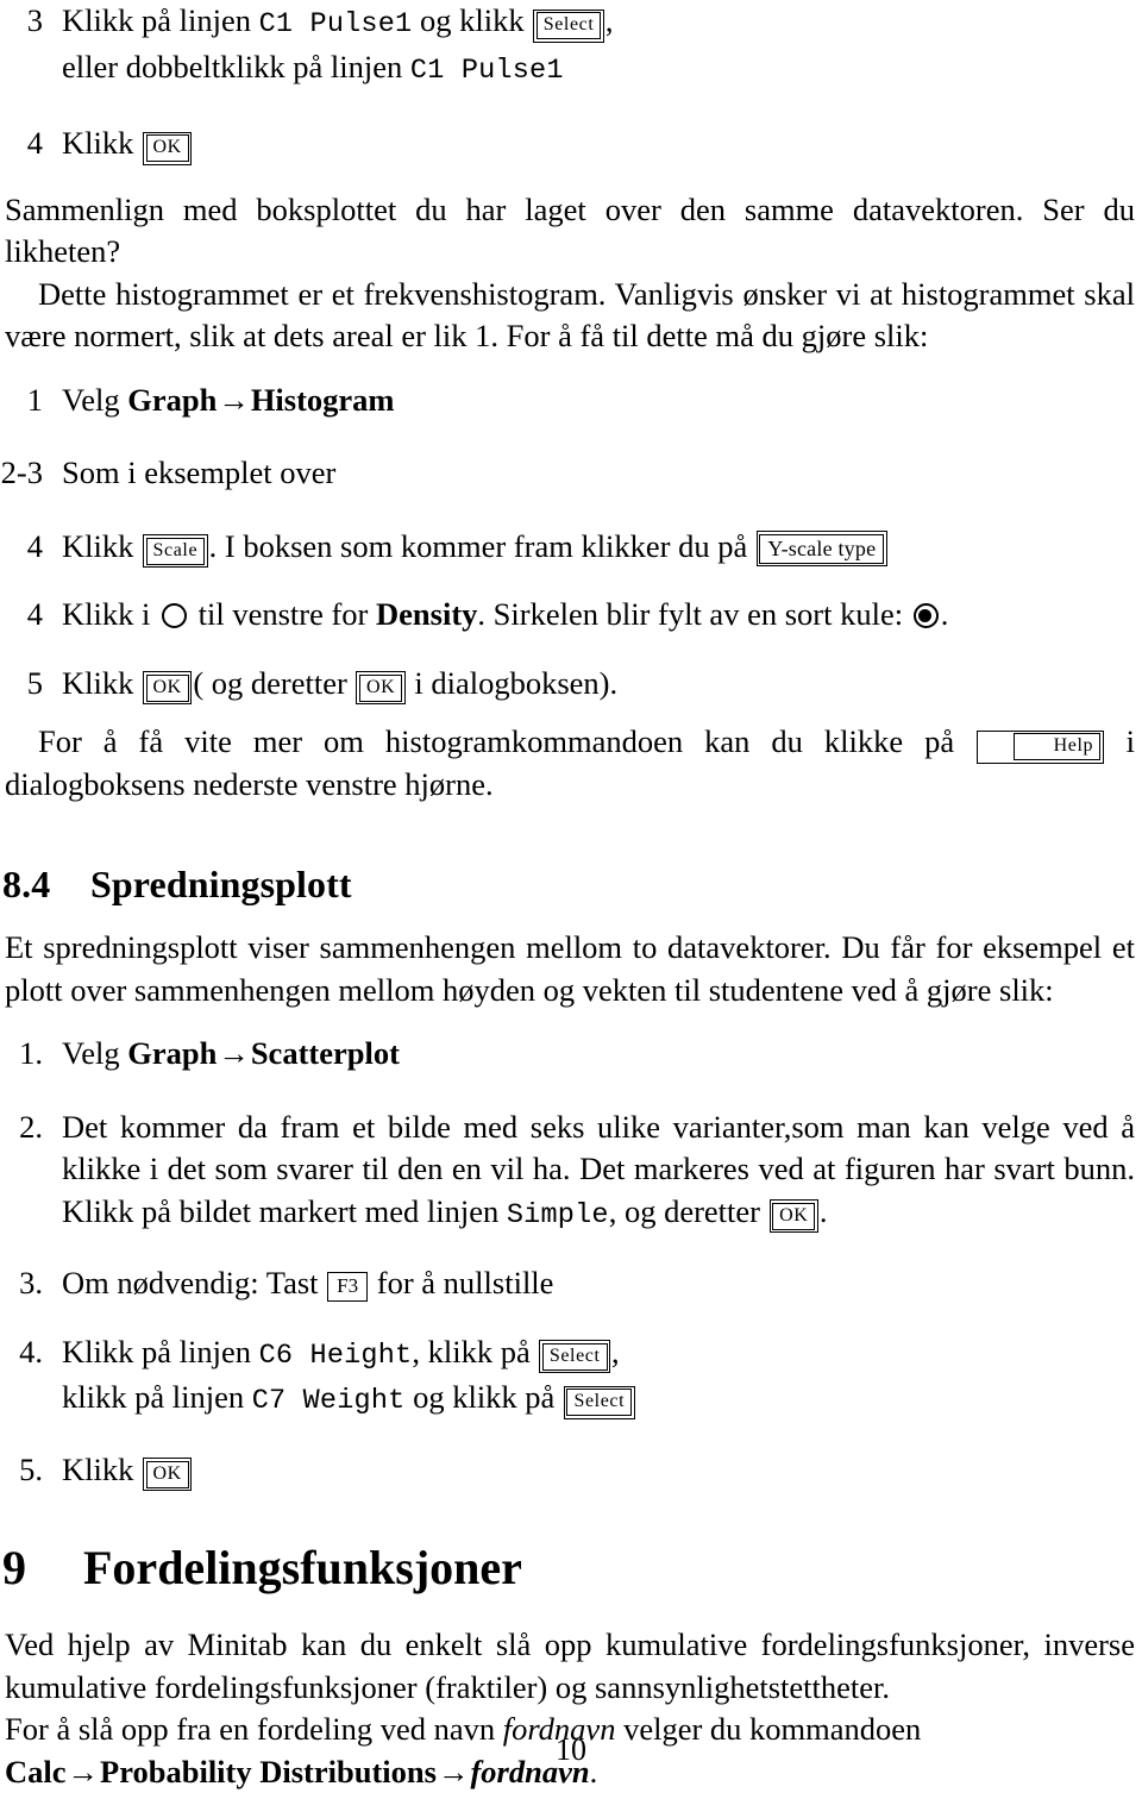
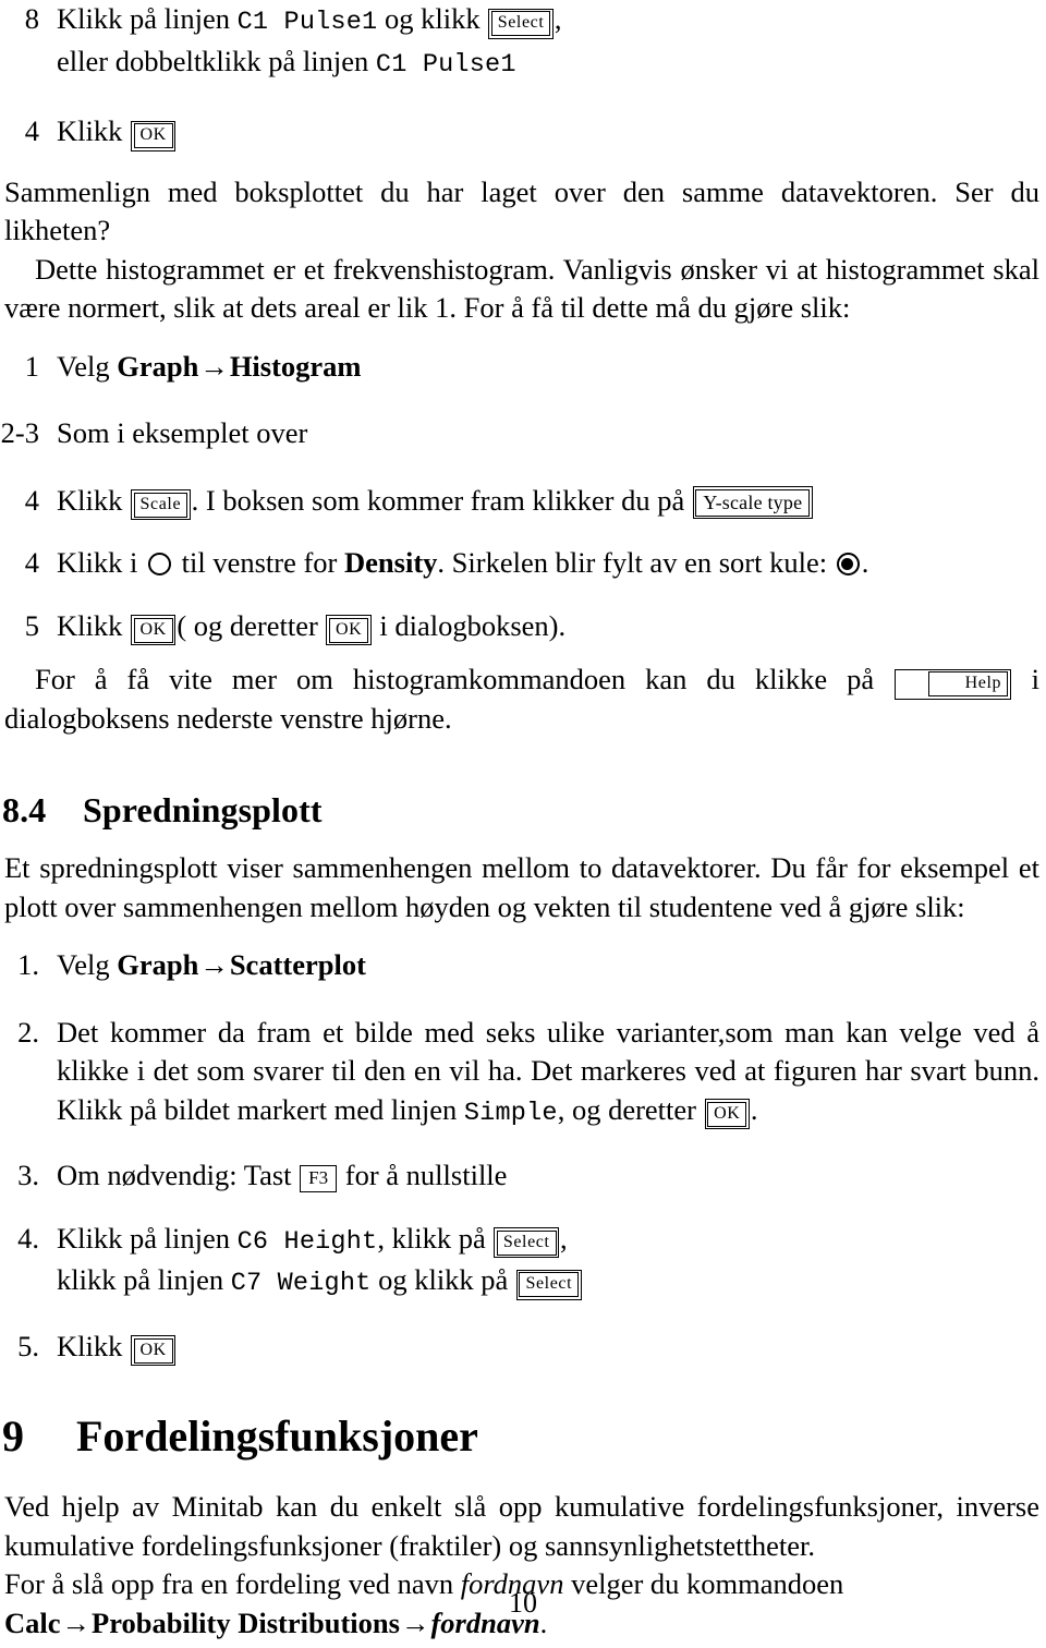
- 3
+ 8
  Klikk på linjen C1 Pulse1 og klikk Select ,
  eller dobbeltklikk på linjen C1 Pulse1
  4
  Klikk OK
  Sammenlign med boksplottet du har laget over den samme datavektoren. Ser du likheten?
  Dette histogrammet er et frekvenshistogram. Vanligvis ønsker vi at histogrammet skal være normert, slik at dets areal er lik 1. For å få til dette må du gjøre slik:
  1
  Velg Graph→Histogram
  2-3
  Som i eksemplet over
  4
  Klikk Scale . I boksen som kommer fram klikker du på Y-scale type
  4
  Klikk i til venstre for Density. Sirkelen blir fylt av en sort kule: .
  5
  Klikk OK ( og deretter OK i dialogboksen).
  For å få vite mer om histogramkommandoen kan du klikke på Help i dialogboksens nederste venstre hjørne.
  8.4 Spredningsplott
  Et spredningsplott viser sammenhengen mellom to datavektorer. Du får for eksempel et plott over sammenhengen mellom høyden og vekten til studentene ved å gjøre slik:
  1.
  Velg Graph→Scatterplot
  2.
  Det kommer da fram et bilde med seks ulike varianter,som man kan velge ved å klikke i det som svarer til den en vil ha. Det markeres ved at figuren har svart bunn. Klikk på bildet markert med linjen Simple, og deretter OK .
  3.
  Om nødvendig: Tast F3 for å nullstille
  4.
  Klikk på linjen C6 Height, klikk på Select ,
  klikk på linjen C7 Weight og klikk på Select
  5.
  Klikk OK
  9 Fordelingsfunksjoner
  Ved hjelp av Minitab kan du enkelt slå opp kumulative fordelingsfunksjoner, inverse kumulative fordelingsfunksjoner (fraktiler) og sannsynlighetstettheter.
  For å slå opp fra en fordeling ved navn fordnavn velger du kommandoen Calc→Probability Distributions→fordnavn.
  10
